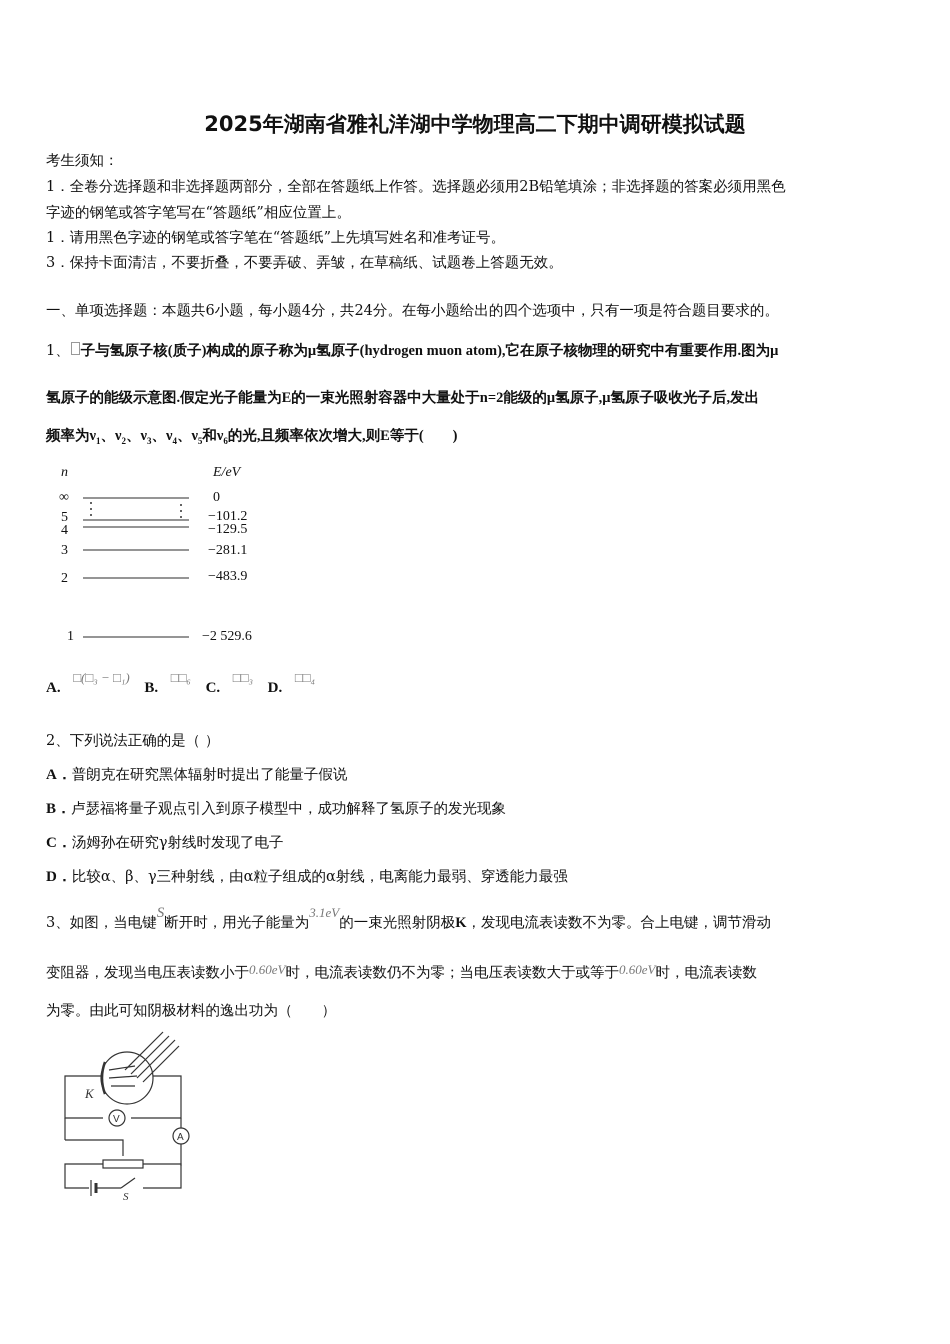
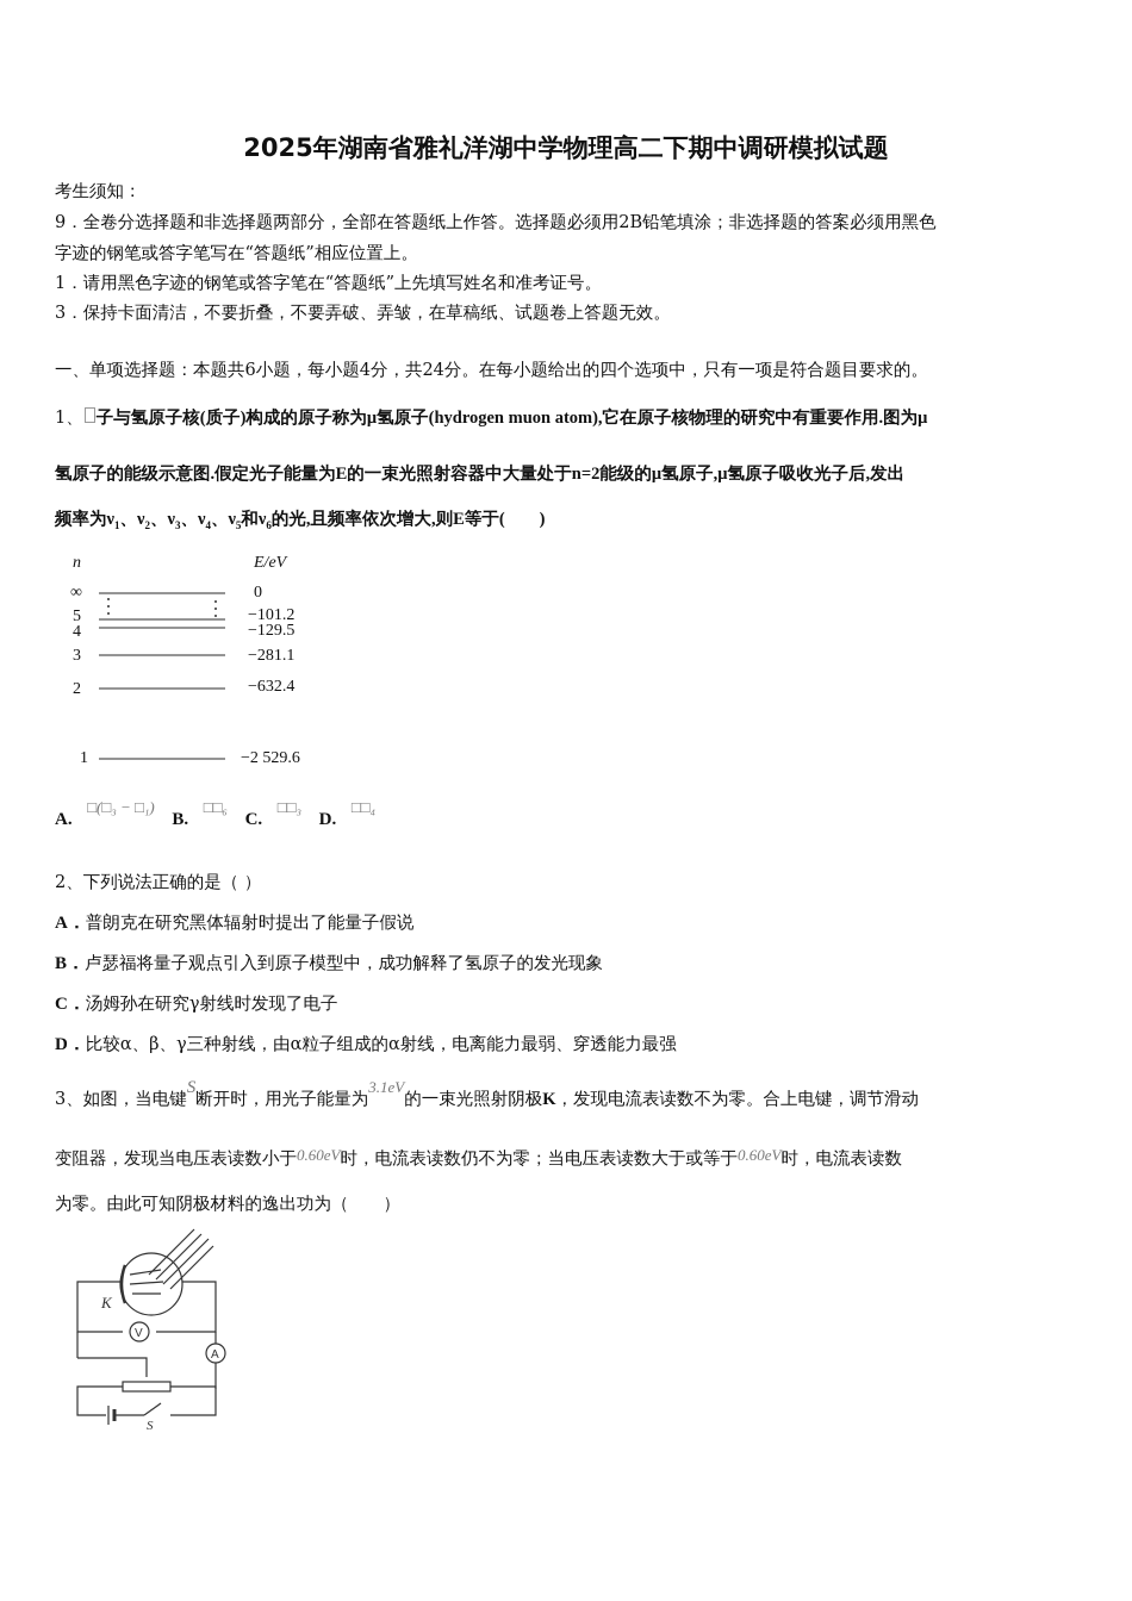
  2025年湖南省雅礼洋湖中学物理高二下期中调研模拟试题
  考生须知：
- 1．全卷分选择题和非选择题两部分，全部在答题纸上作答。选择题必须用2B铅笔填涂；非选择题的答案必须用黑色
+ 9．全卷分选择题和非选择题两部分，全部在答题纸上作答。选择题必须用2B铅笔填涂；非选择题的答案必须用黑色
  字迹的钢笔或答字笔写在“答题纸”相应位置上。
  1．请用黑色字迹的钢笔或答字笔在“答题纸”上先填写姓名和准考证号。
  3．保持卡面清洁，不要折叠，不要弄破、弄皱，在草稿纸、试题卷上答题无效。
  一、单项选择题：本题共6小题，每小题4分，共24分。在每小题给出的四个选项中，只有一项是符合题目要求的。
  1、 子与氢原子核(质子)构成的原子称为μ氢原子(hydrogen muon atom),它在原子核物理的研究中有重要作用.图为μ
  氢原子的能级示意图.假定光子能量为E的一束光照射容器中大量处于n=2能级的μ氢原子,μ氢原子吸收光子后,发出
  频率为ν1、ν2、ν3、ν4、ν5和ν6的光,且频率依次增大,则E等于( )
  n
  E/eV
  ∞
  0
  5
  −101.2
  4
  −129.5
  3
  −281.1
  2
- −483.9
+ −632.4
  1
  −2 529.6
  A. □(□₃ − □₁) B. □□₆ C. □□₃ D. □□₄
  2、下列说法正确的是（ ）
  A．普朗克在研究黑体辐射时提出了能量子假说
  B．卢瑟福将量子观点引入到原子模型中，成功解释了氢原子的发光现象
  C．汤姆孙在研究γ射线时发现了电子
  D．比较α、β、γ三种射线，由α粒子组成的α射线，电离能力最弱、穿透能力最强
  3、如图，当电键S断开时，用光子能量为3.1eV的一束光照射阴极K，发现电流表读数不为零。合上电键，调节滑动
  变阻器，发现当电压表读数小于0.60eV时，电流表读数仍不为零；当电压表读数大于或等于0.60eV时，电流表读数
  为零。由此可知阴极材料的逸出功为（ ）
  V
  A
  K
  S
